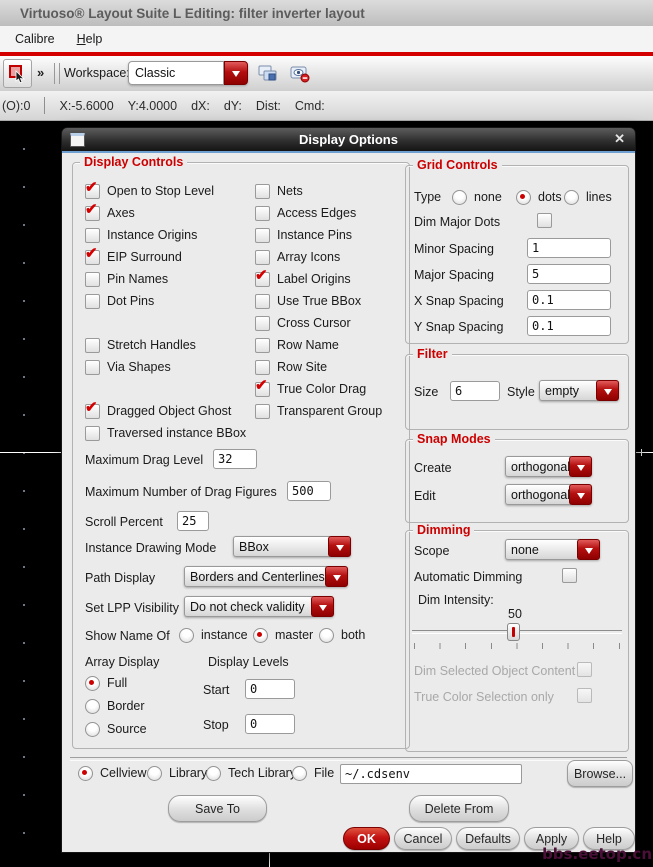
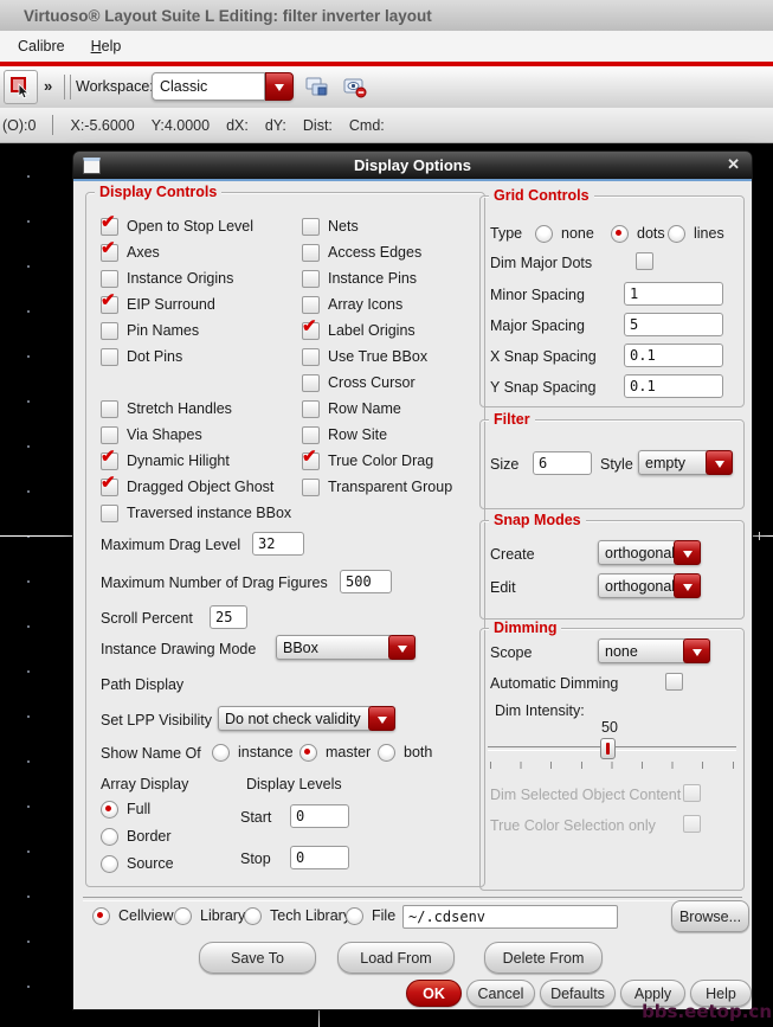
  Virtuoso® Layout Suite L Editing: filter inverter layout
  Calibre
  Help
  »
  Workspace
  Classic
  (O):0
  X:-5.6000
  Y:4.0000
  dX:
  dY:
  Dist:
  Cmd:
  Display Options
  ✕
  Display Controls
  Open to Stop Level
  Axes
  Instance Origins
  EIP Surround
  Pin Names
  Dot Pins
  Stretch Handles
  Via Shapes
+ Dynamic Hilight
  Dragged Object Ghost
  Traversed instance BBox
  Nets
  Access Edges
  Instance Pins
  Array Icons
  Label Origins
  Use True BBox
  Cross Cursor
  Row Name
  Row Site
  True Color Drag
  Transparent Group
  Maximum Drag Level
  32
  Maximum Number of Drag Figures
  500
  Scroll Percent
  25
  Instance Drawing Mode
  BBox
  Path Display
- Borders and Centerlines
  Set LPP Visibility
  Do not check validity
  Show Name Of
  instance
  master
  both
  Array Display
  Display Levels
  Full
  Border
  Source
  Start
  0
  Stop
  0
  Grid Controls
  Type
  none
  dots
  lines
  Dim Major Dots
  Minor Spacing
  1
  Major Spacing
  5
  X Snap Spacing
  0.1
  Y Snap Spacing
  0.1
  Filter
  Size
  6
  Style
  empty
  Snap Modes
  Create
  orthogona
  Edit
  orthogona
  Dimming
  Scope
  none
  Automatic Dimming
  Dim Intensity:
  50
  Dim Selected Object Content
  True Color Selection only
  Cellview
  Library
  Tech Librar
  File
  ~/.cdsenv
  Browse...
  Save To
+ Load From
  Delete From
  OK
  Cancel
  Defaults
  Apply
  Help
  bbs.eetop.cn
